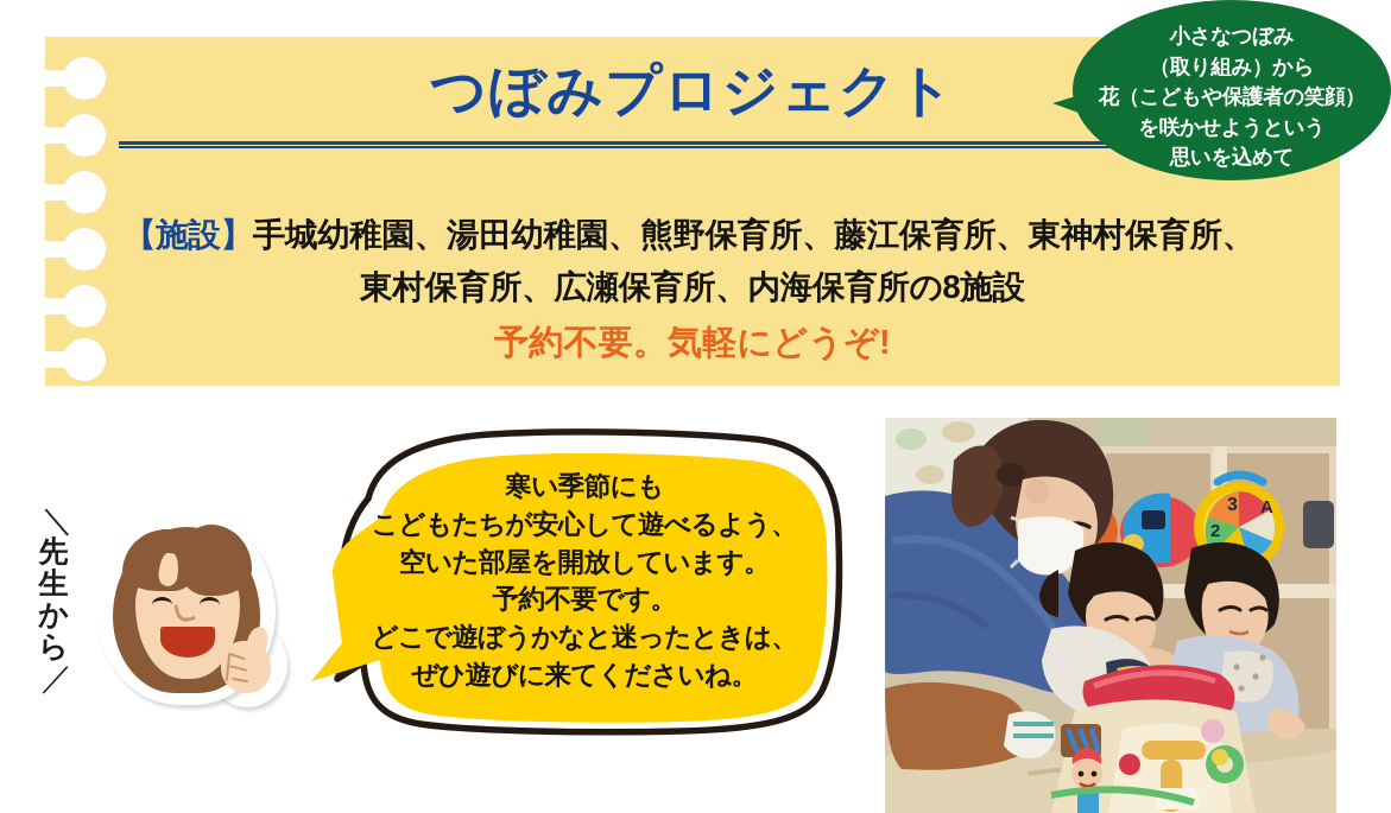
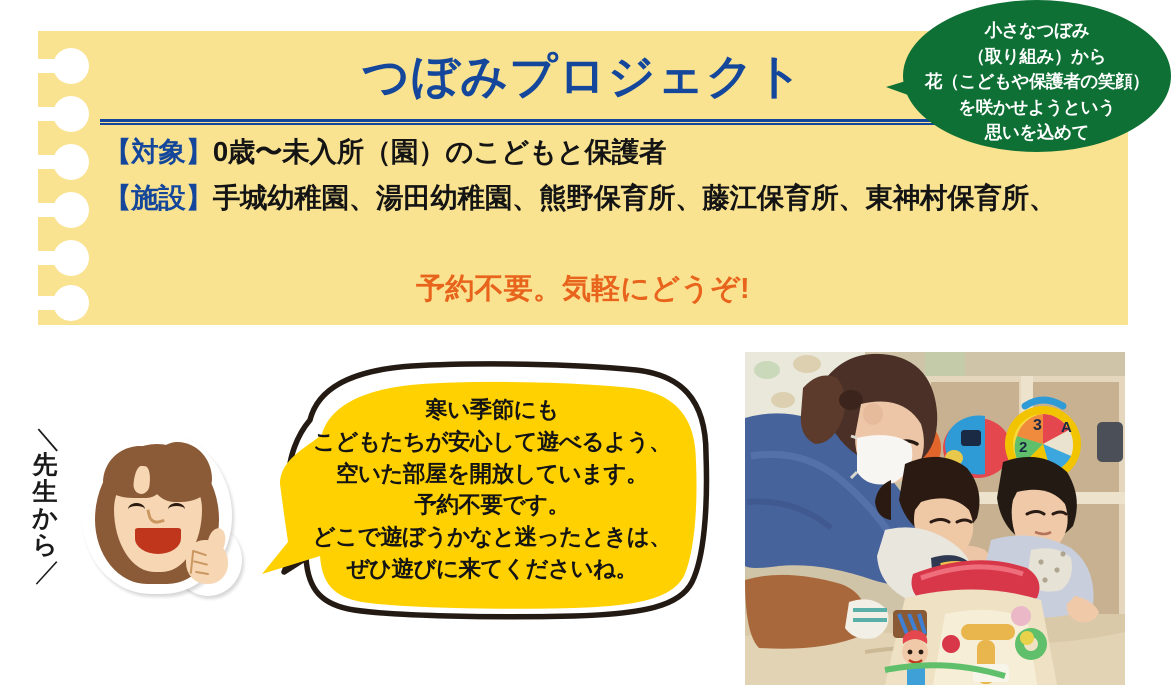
  つぼみプロジェクト
+ 【対象】0歳〜未入所（園）のこどもと保護者
  【施設】手城幼稚園、湯田幼稚園、熊野保育所、藤江保育所、東神村保育所、
- 東村保育所、広瀬保育所、内海保育所の8施設
  予約不要。気軽にどうぞ!
  小さなつぼみ
  （取り組み）から
  花（こどもや保護者の笑顔）
  を咲かせようという
  思いを込めて
  ＼
  先
  生
  か
  ら
  ／
  寒い季節にも
  こどもたちが安心して遊べるよう、
  空いた部屋を開放しています。
  予約不要です。
  どこで遊ぼうかなと迷ったときは、
  ぜひ遊びに来てくださいね。
  3
  2
  A
